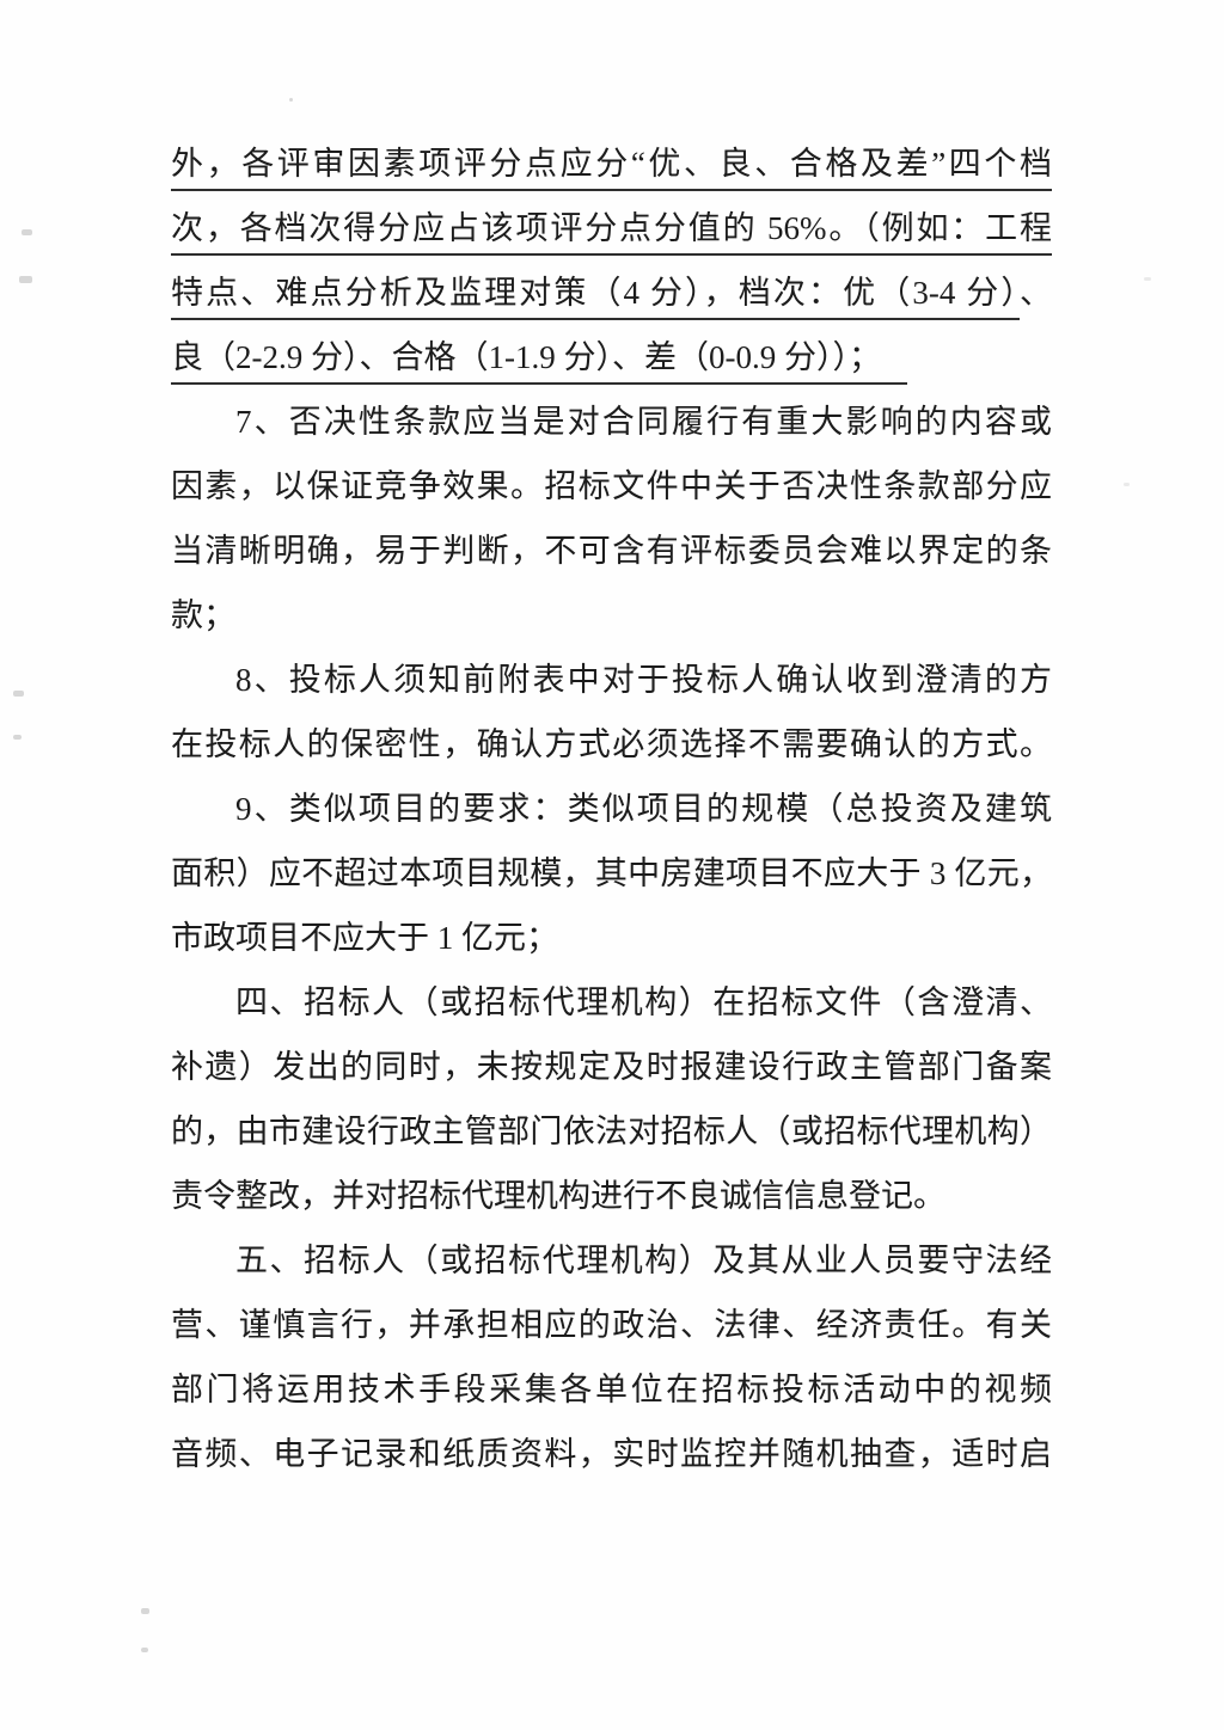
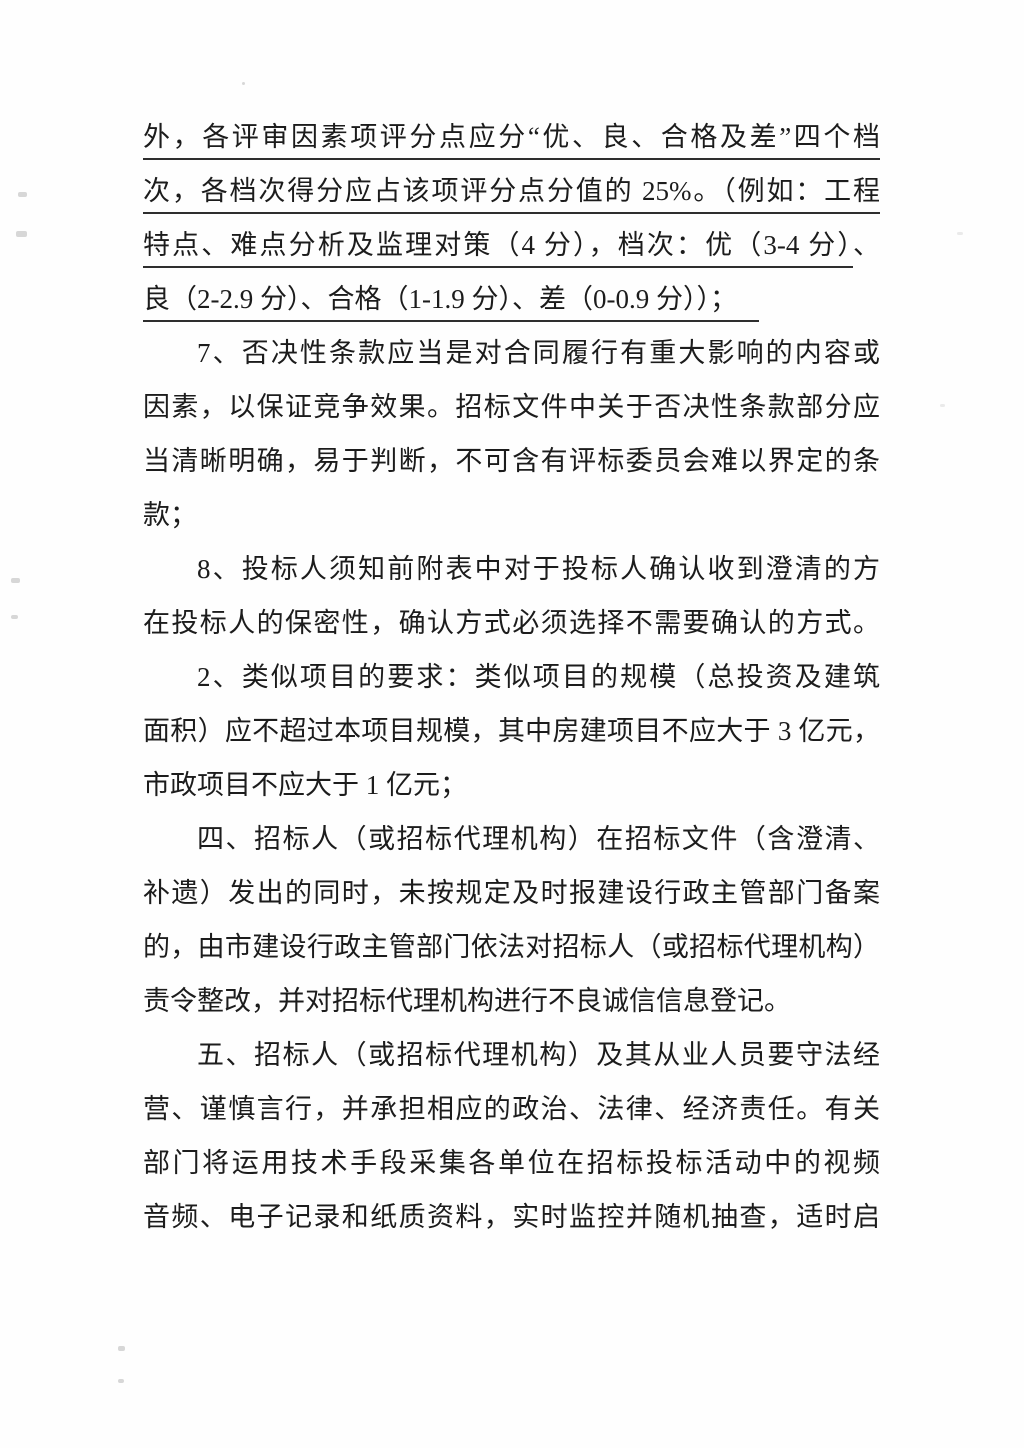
  外，各评审因素项评分点应分“优、良、合格及差”四个档
- 次，各档次得分应占该项评分点分值的 56%。（例如：工程
+ 次，各档次得分应占该项评分点分值的 25%。（例如：工程
  特点、难点分析及监理对策（4 分），档次：优（3-4 分）、
  良（2-2.9 分）、合格（1-1.9 分）、差（0-0.9 分））；
  7、否决性条款应当是对合同履行有重大影响的内容或
  因素，以保证竞争效果。招标文件中关于否决性条款部分应
  当清晰明确，易于判断，不可含有评标委员会难以界定的条
  款；
  8、投标人须知前附表中对于投标人确认收到澄清的方
  在投标人的保密性，确认方式必须选择不需要确认的方式。
- 9、类似项目的要求：类似项目的规模（总投资及建筑
+ 2、类似项目的要求：类似项目的规模（总投资及建筑
  面积）应不超过本项目规模，其中房建项目不应大于 3 亿元，
  市政项目不应大于 1 亿元；
  四、招标人（或招标代理机构）在招标文件（含澄清、
  补遗）发出的同时，未按规定及时报建设行政主管部门备案
  的，由市建设行政主管部门依法对招标人（或招标代理机构）
  责令整改，并对招标代理机构进行不良诚信信息登记。
  五、招标人（或招标代理机构）及其从业人员要守法经
  营、谨慎言行，并承担相应的政治、法律、经济责任。有关
  部门将运用技术手段采集各单位在招标投标活动中的视频
  音频、电子记录和纸质资料，实时监控并随机抽查，适时启
